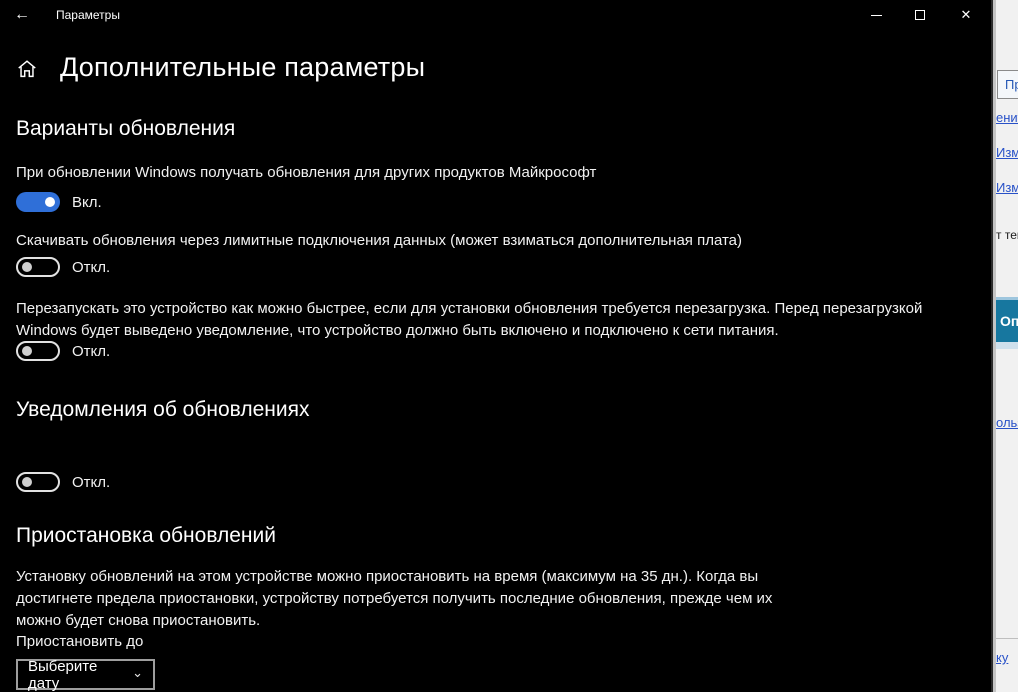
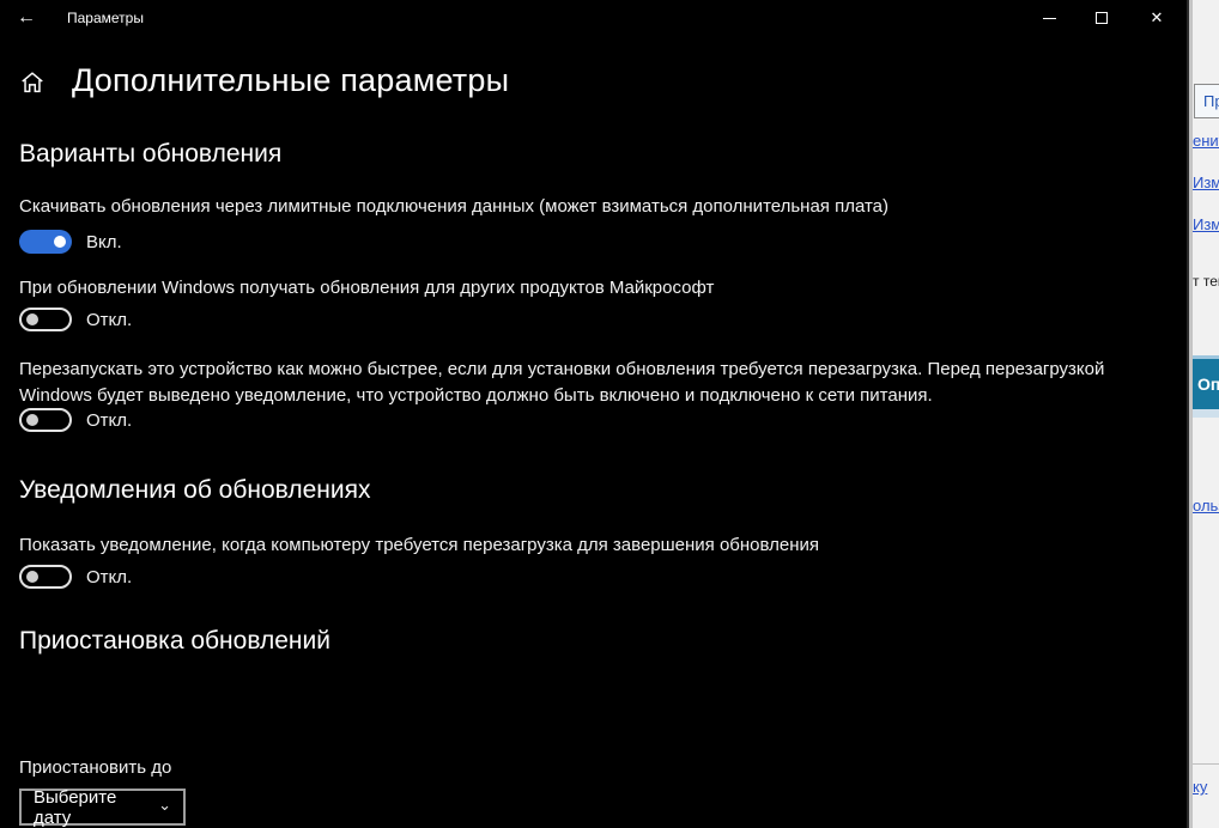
  ←
  Параметры
  ✕
  Дополнительные параметры
  Варианты обновления
- При обновлении Windows получать обновления для других продуктов Майкрософт
+ Скачивать обновления через лимитные подключения данных (может взиматься дополнительная плата)
  Вкл.
- Скачивать обновления через лимитные подключения данных (может взиматься дополнительная плата)
+ При обновлении Windows получать обновления для других продуктов Майкрософт
  Откл.
  Перезапускать это устройство как можно быстрее, если для установки обновления требуется перезагрузка. Перед перезагрузкой Windows будет выведено уведомление, что устройство должно быть включено и подключено к сети питания.
  Откл.
  Уведомления об обновлениях
+ Показать уведомление, когда компьютеру требуется перезагрузка для завершения обновления
  Откл.
  Приостановка обновлений
- Установку обновлений на этом устройстве можно приостановить на время (максимум на 35 дн.). Когда вы достигнете предела приостановки, устройству потребуется получить последние обновления, прежде чем их можно будет снова приостановить.
  Приостановить до
  Выберите дату
  ⌄
  ени
  Изм
  Изм
  т те
  оль
  ку
